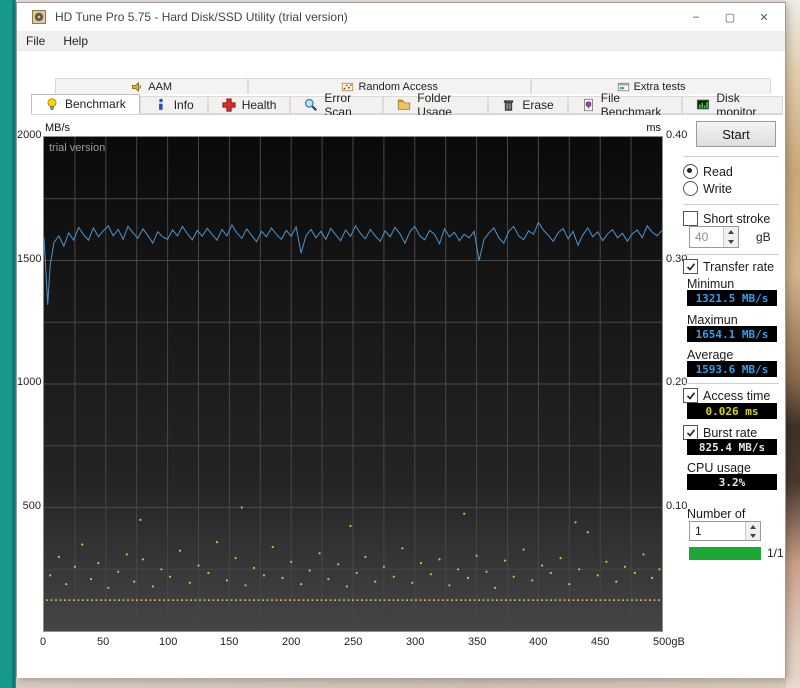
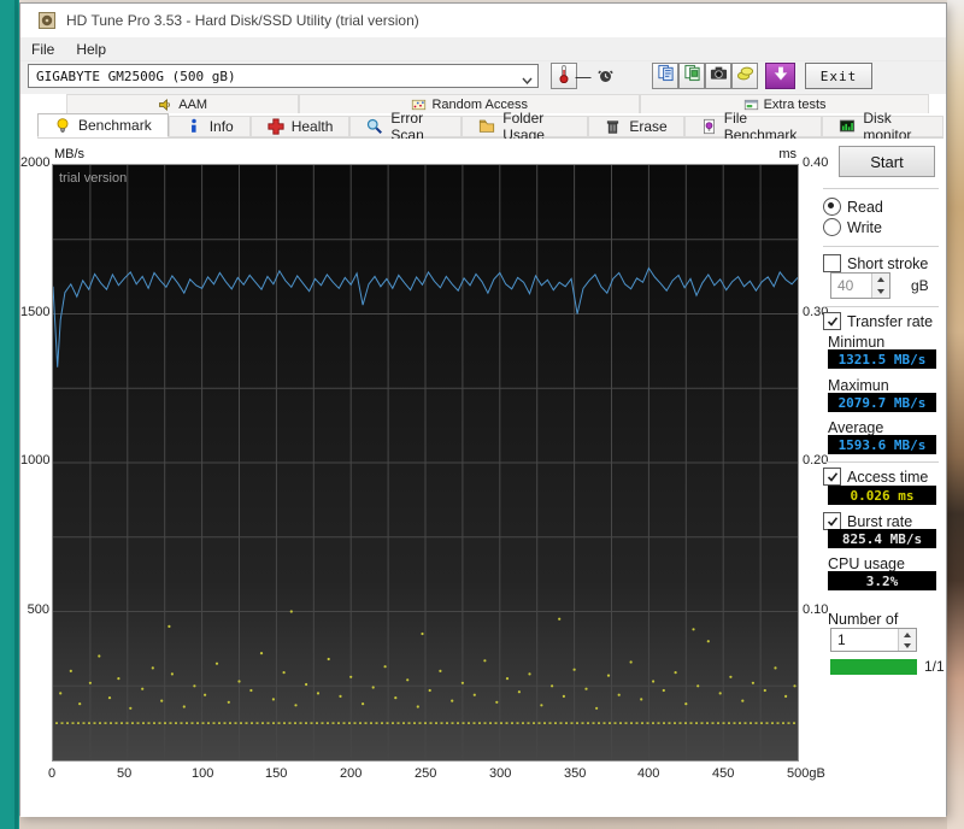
- HD Tune Pro 5.75 - Hard Disk/SSD Utility (trial version)
+ HD Tune Pro 3.53 - Hard Disk/SSD Utility (trial version)
- –
- ▢
- ✕
  File
  Help
+ GIGABYTE GM2500G (500 gB)
+ —
+ Exit
  AAM
  Random Access
  Extra tests
  Benchmark
  Info
  Health
  Error Scan
  Folder Usage
  Erase
  File Benchmark
  Disk monitor
  MB/s
  ms
  trial version
  2000
  1500
  1000
  500
  0.40
  0.3
  0.20
  0.10
  0
  50
  100
  150
  200
  250
  300
  350
  400
  450
  500gB
  Start
  Read
  Write
  Short stroke
  40
  gB
  Transfer rate
  Minimun
  1321.5 MB/s
  Maximun
- 1654.1 MB/s
+ 2079.7 MB/s
  Average
  1593.6 MB/s
  Access time
  0.026 ms
  Burst rate
  825.4 MB/s
  CPU usage
  3.2%
  Number of
  1
  1/1
